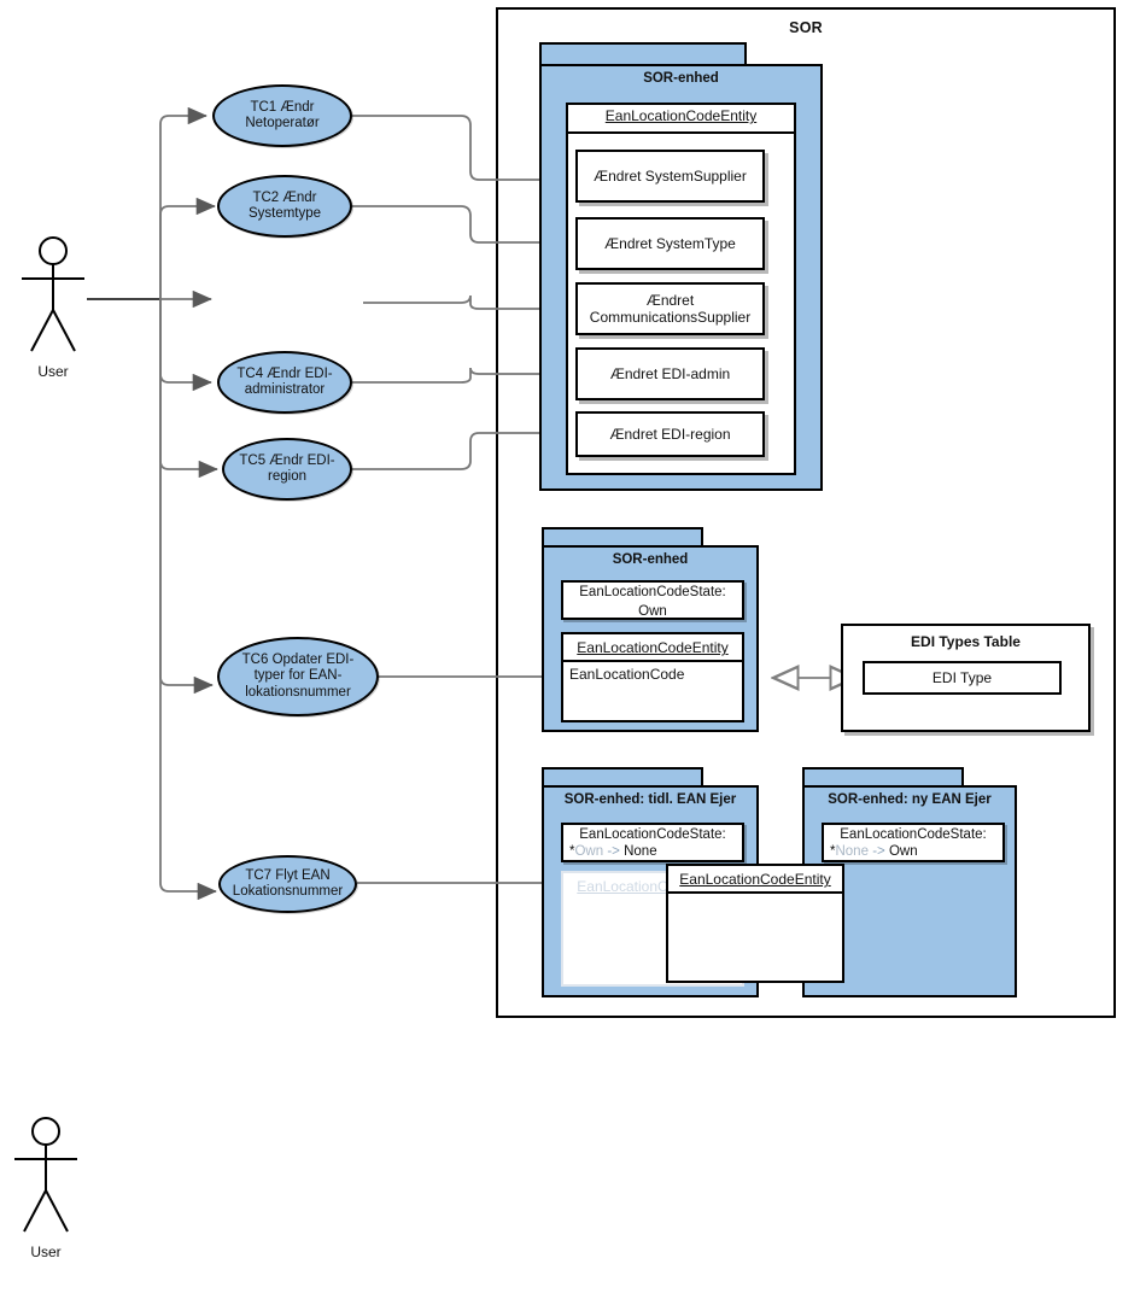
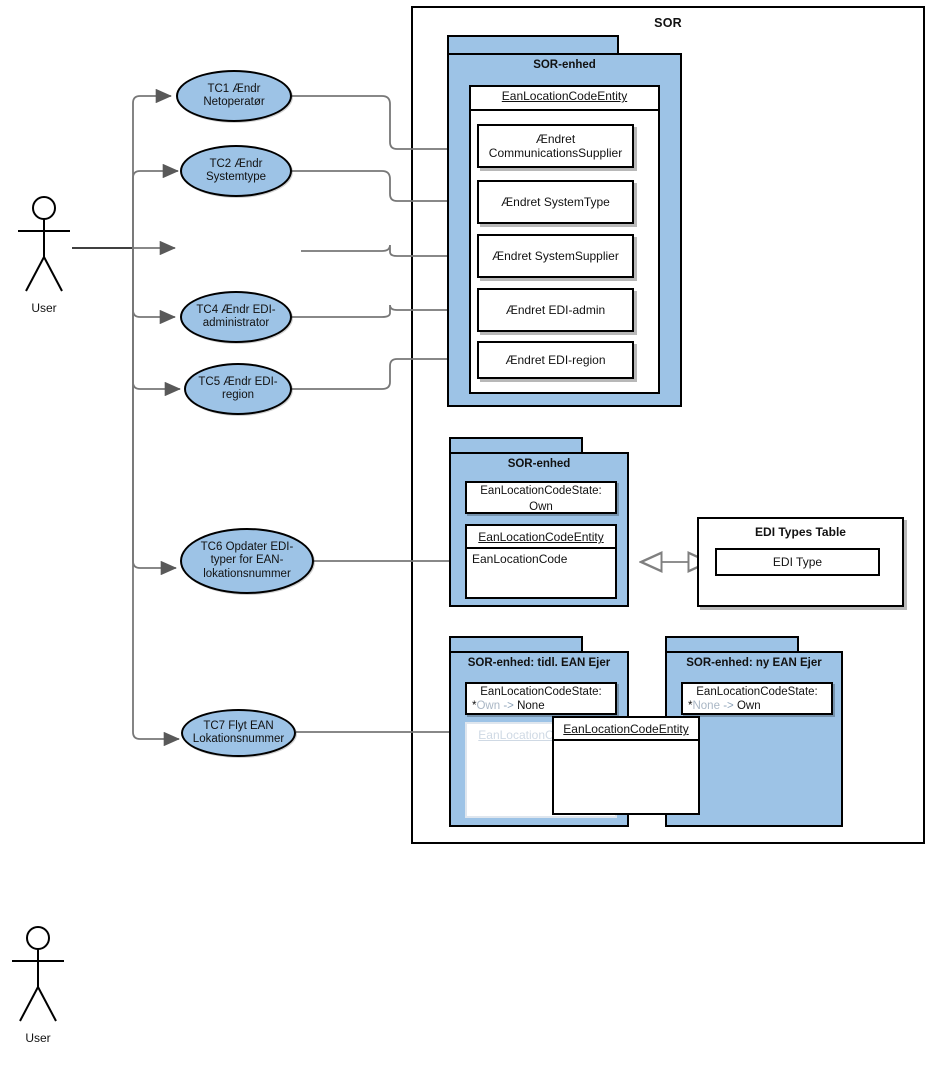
  SOR
  User
  User
  TC1 Ændr Netoperatør
  TC2 Ændr Systemtype
  TC4 Ændr EDI-administrator
  TC5 Ændr EDI-region
  TC6 Opdater EDI-typer for EAN-lokationsnummer
  TC7 Flyt EAN Lokationsnummer
  SOR-enhed
  EanLocationCodeEntity
- Ændret SystemSupplier
+ Ændret CommunicationsSupplier
  Ændret SystemType
- Ændret CommunicationsSupplier
+ Ændret SystemSupplier
  Ændret EDI-admin
  Ændret EDI-region
  SOR-enhed
  EanLocationCodeState:
  Own
  EanLocationCodeEntity
  EanLocationCode
  EDI Types Table
  EDI Type
  SOR-enhed: tidl. EAN Ejer
  EanLocationCodeState:
  *Own -> None
  SOR-enhed: ny EAN Ejer
  EanLocationCodeState:
  *None -> Own
  EanLocationCodeEntity
